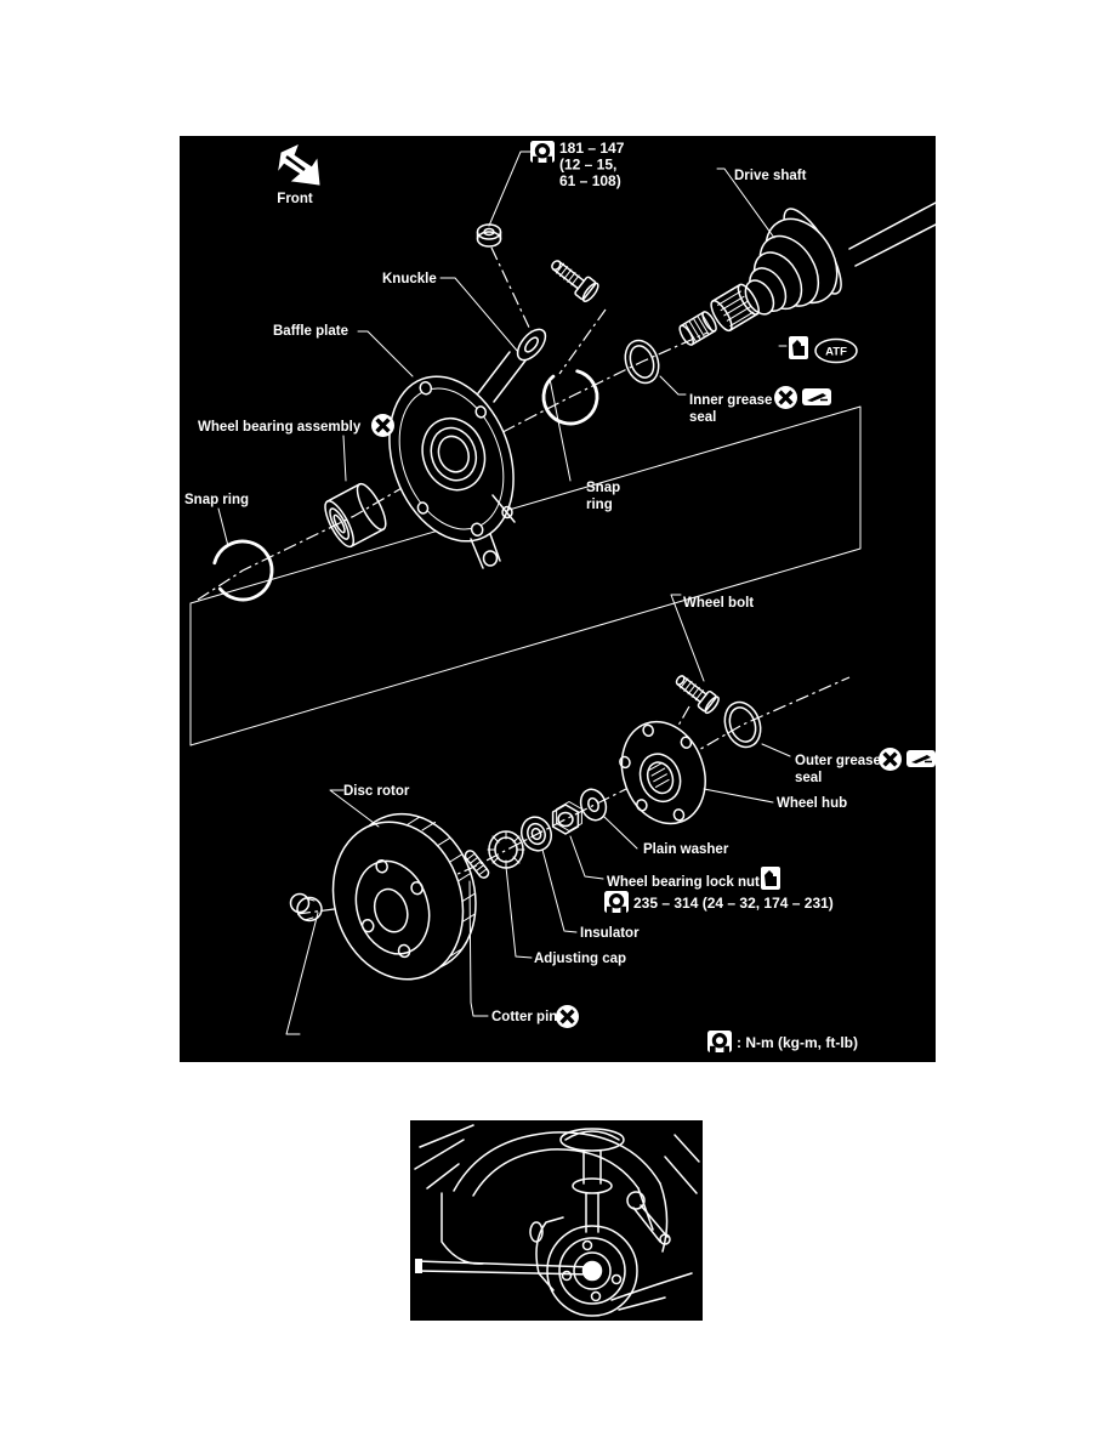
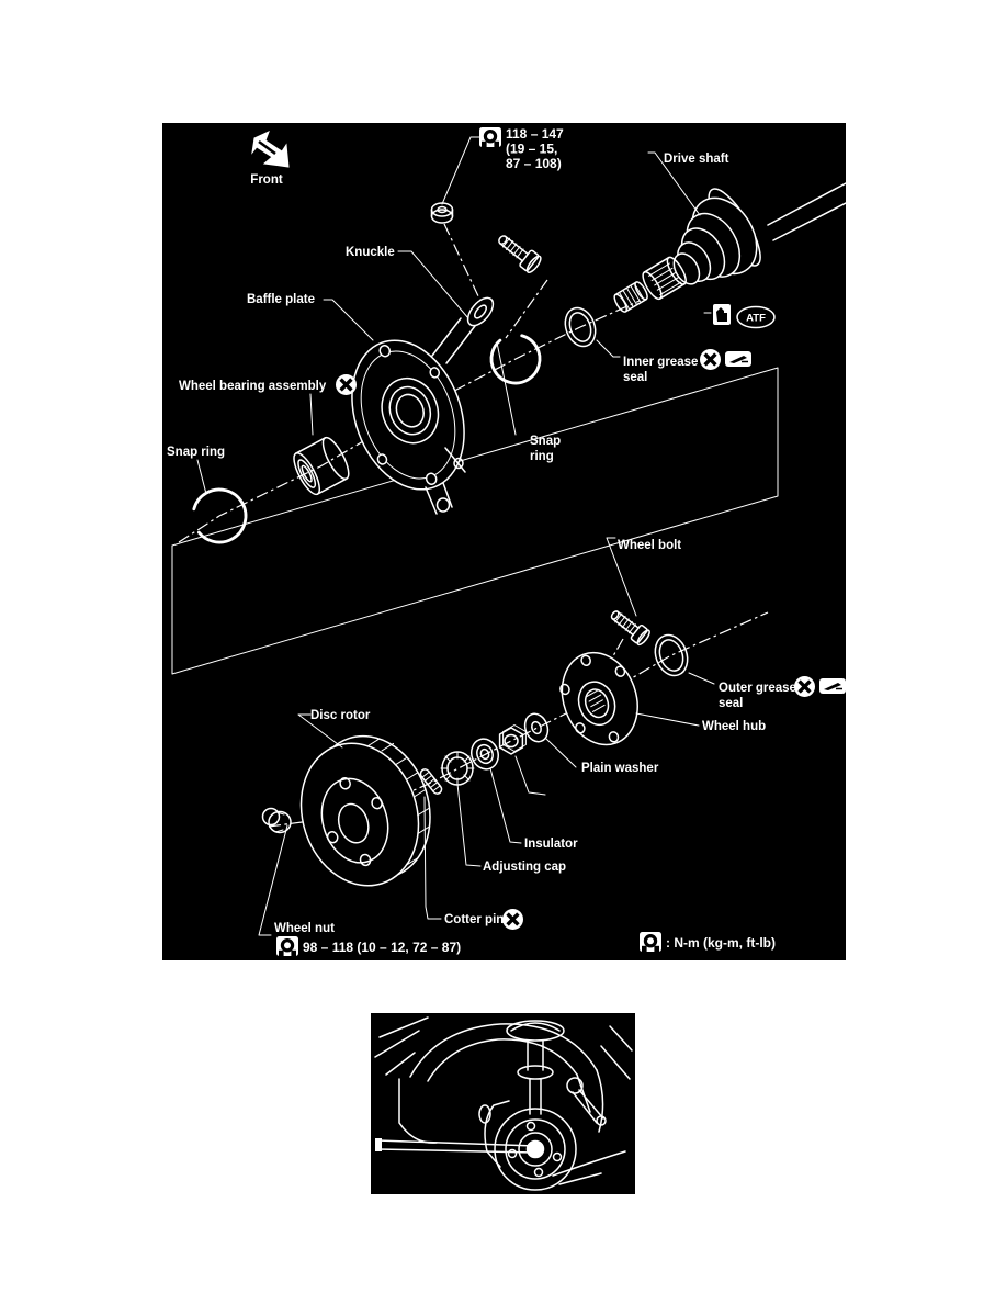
  Front
- 181 – 147
+ 118 – 147
- (12 – 15,
+ (19 – 15,
- 61 – 108)
+ 87 – 108)
  Drive shaft
  Knuckle
  Baffle plate
  ATF
  Inner grease
  seal
  Wheel bearing assembly
  Snap ring
  Snap
  ring
  Wheel bolt
  Outer grease
  seal
  Wheel hub
  Plain washer
- Wheel bearing lock nut
- 235 – 314 (24 – 32, 174 – 231)
  Insulator
  Adjusting cap
  Cotter pin
  Disc rotor
+ Wheel nut
+ 98 – 118 (10 – 12, 72 – 87)
  : N-m (kg-m, ft-lb)
